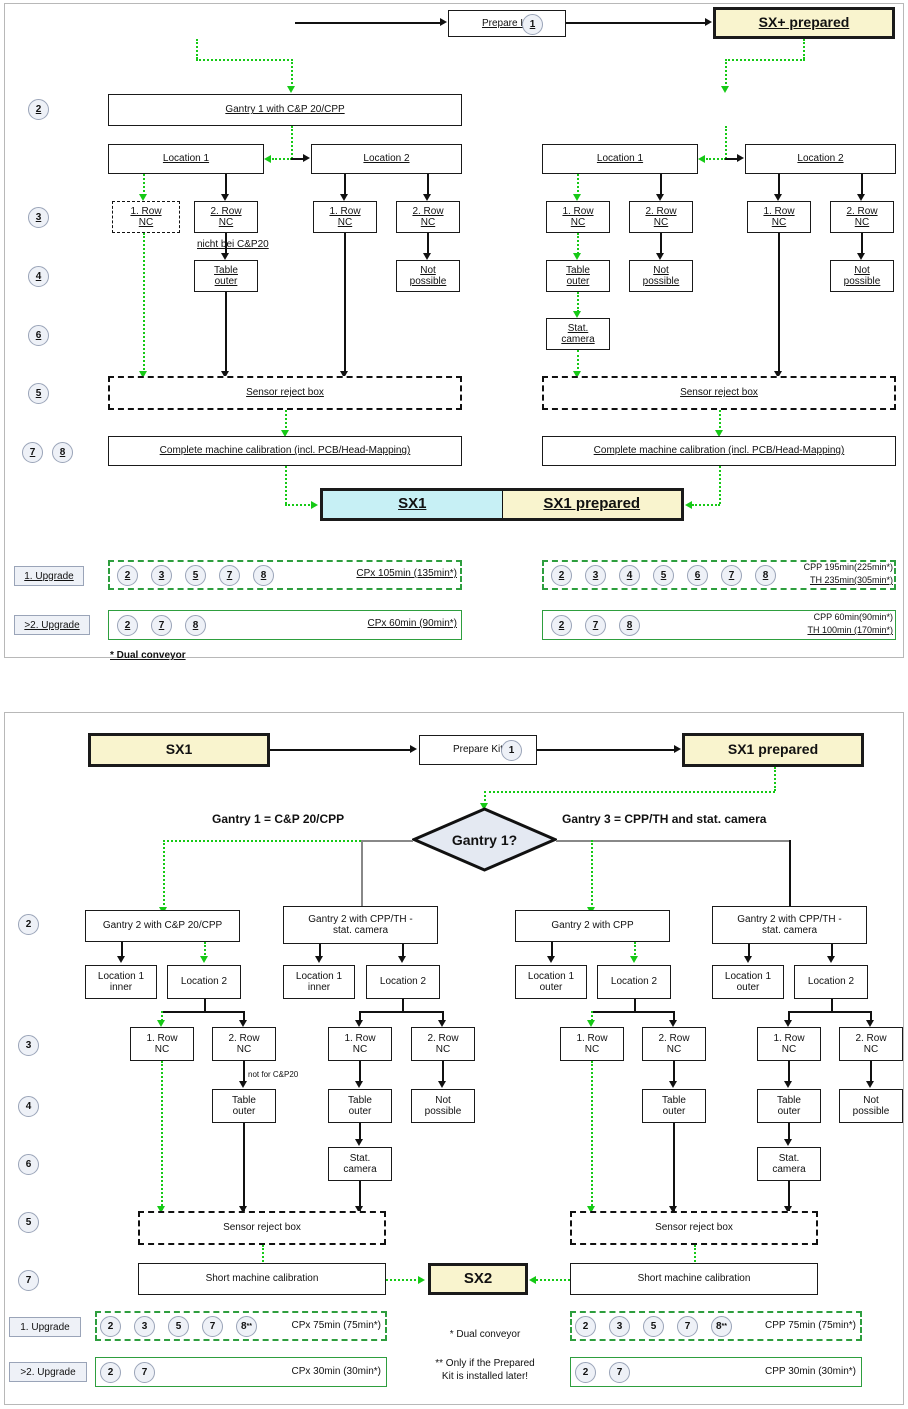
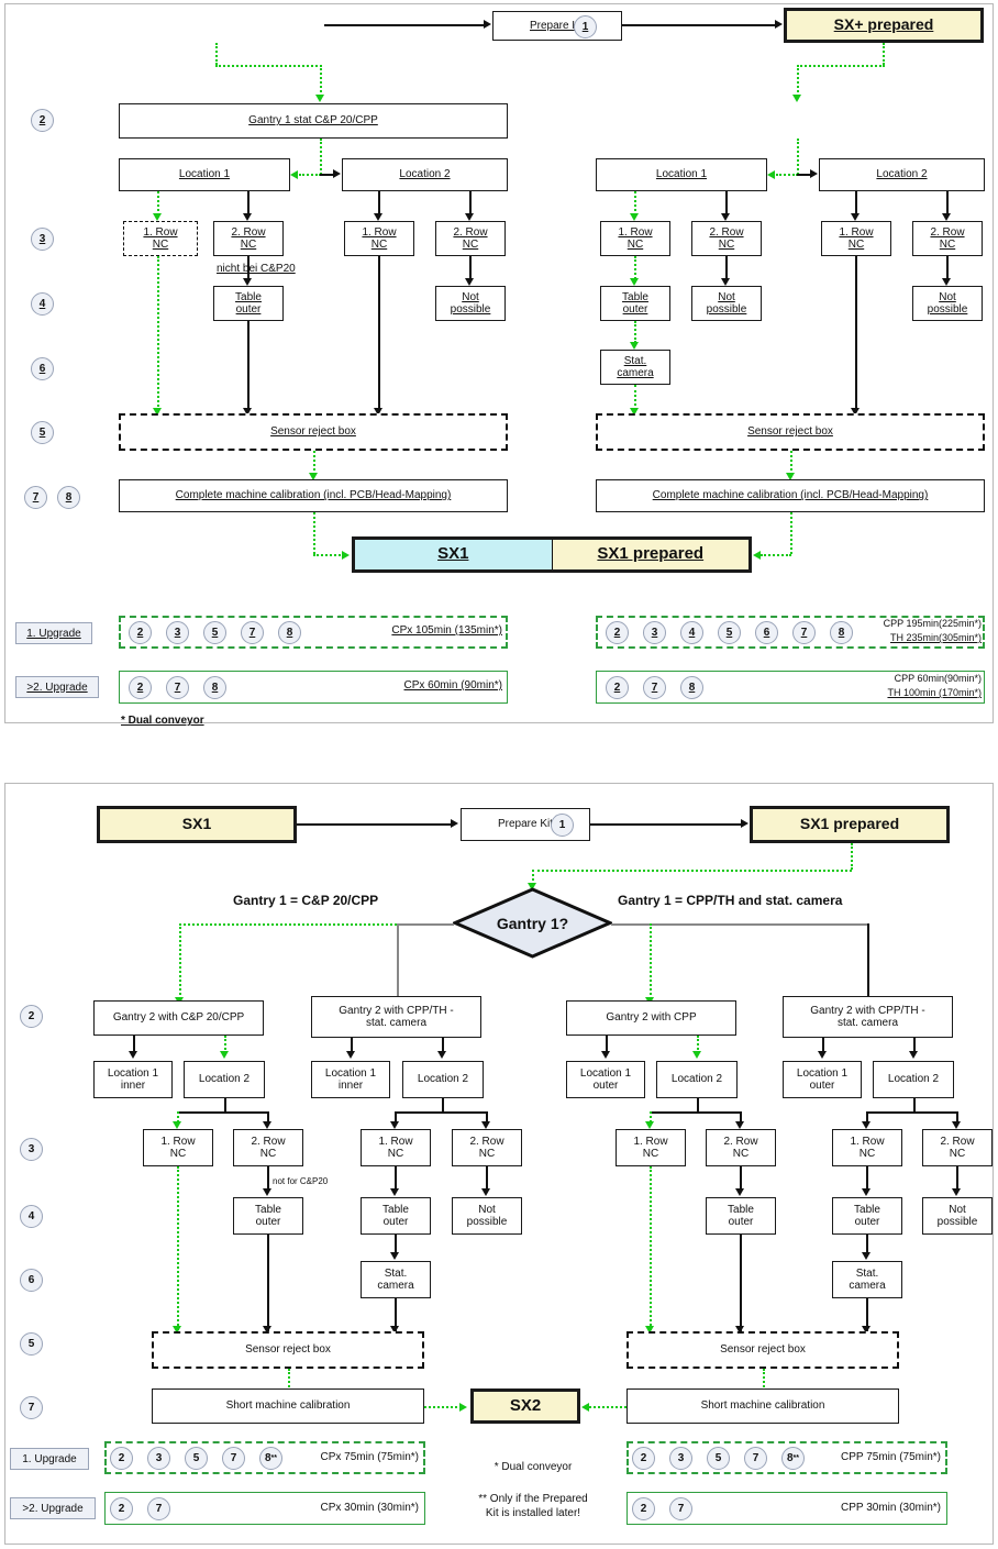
  Prepare
  1
  SX+ prepared
  2
  3
  4
  6
  5
  7
  8
- Gantry 1 with C&P 20/CPP
+ Gantry 1 stat C&P 20/CPP
  Location 1
  Location 2
  Location 1
  Location 2
  1. Row
  NC
  2. Row
  NC
  1. Row
  NC
  2. Row
  NC
  1. Row
  NC
  2. Row
  NC
  1. Row
  NC
  2. Row
  NC
  nicht bei C&P20
  Table
  outer
  Not
  possible
  Table
  outer
  Not
  possible
  Not
  possible
  Stat.
  camera
  Sensor reject box
  Sensor reject box
  Complete machine calibration (incl. PCB/Head-Mapping)
  Complete machine calibration (incl. PCB/Head-Mapping)
  SX1
  SX1 prepared
  1. Upgrade
  >2. Upgrade
  2
  3
  5
  7
  8
  CPx 105min (135min*)
  2
  7
  8
  CPx 60min (90min*)
  2
  3
  4
  5
  6
  7
  8
  CPP 195min(225min*)
  TH 235min(305min*)
  2
  7
  8
  CPP 60min(90min*)
  TH 100min (170min*)
  * Dual conveyor
  SX1
  Prepare Ki
  1
  SX1 prepared
  Gantry 1?
  Gantry 1 = C&P 20/CPP
- Gantry 3 = CPP/TH and stat. camera
+ Gantry 1 = CPP/TH and stat. camera
  2
  3
  4
  6
  5
  7
  Gantry 2 with C&P 20/CPP
  Location 1
  inner
  Location 2
  1. Row
  NC
  2. Row
  NC
  not for C&P20
  Table
  outer
  Gantry 2 with CPP/TH -
  stat. camera
  Location 1
  inner
  Location 2
  1. Row
  NC
  2. Row
  NC
  Table
  outer
  Not
  possible
  Stat.
  camera
  Gantry 2 with CPP
  Location 1
  outer
  Location 2
  1. Row
  NC
  2. Row
  NC
  Table
  outer
  Gantry 2 with CPP/TH -
  stat. camera
  Location 1
  outer
  Location 2
  1. Row
  NC
  2. Row
  NC
  Table
  outer
  Not
  possible
  Stat.
  camera
  Sensor reject box
  Sensor reject box
  Short machine calibration
  Short machine calibration
  SX2
  1. Upgrade
  >2. Upgrade
  2
  3
  5
  7
  8
  CPx 75min (75min*)
  2
  7
  CPx 30min (30min*)
  2
  3
  5
  7
  8
  CPP 75min (75min*)
  2
  7
  CPP 30min (30min*)
  * Dual conveyor
  ** Only if the Prepared
  Kit is installed later!
